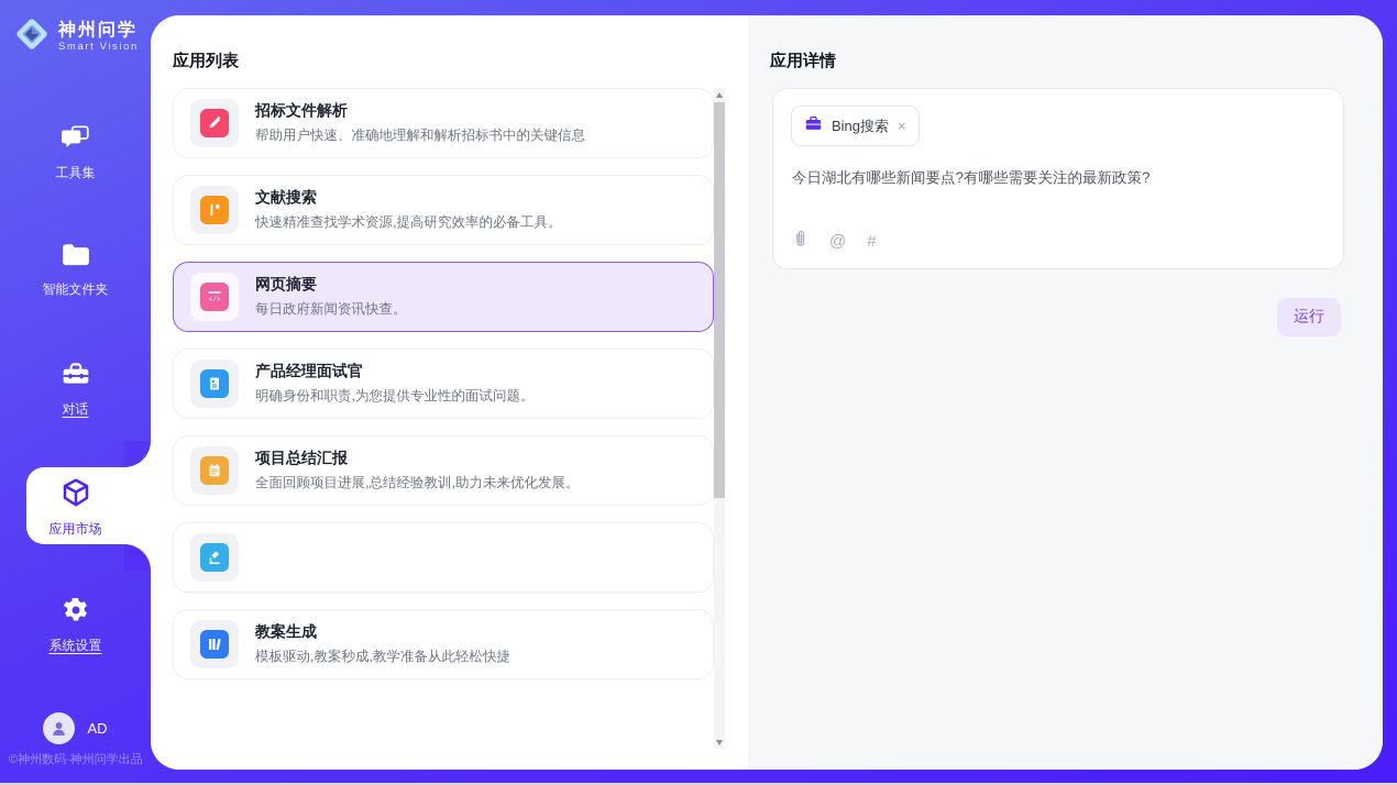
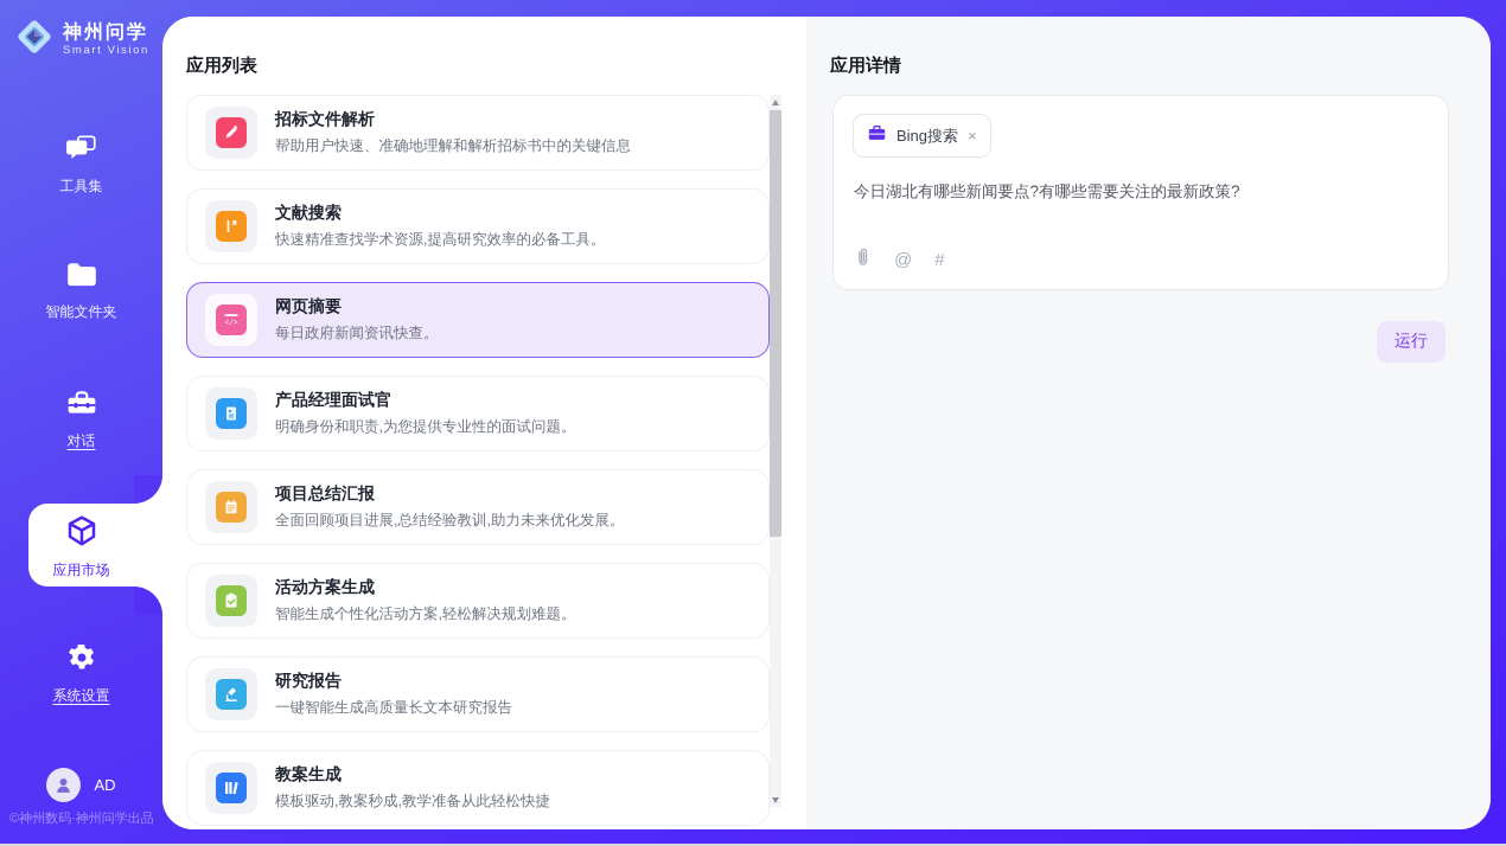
  神州问学
  Smart Vision
  工具集
  智能文件夹
  对话
  应用市场
  系统设置
  AD
  ©神州数码·神州问学出品
  应用列表
  招标文件解析
  帮助用户快速、准确地理解和解析招标书中的关键信息
  文献搜索
  快速精准查找学术资源,提高研究效率的必备工具。
  网页摘要
  每日政府新闻资讯快查。
  产品经理面试官
  明确身份和职责,为您提供专业性的面试问题。
  项目总结汇报
  全面回顾项目进展,总结经验教训,助力未来优化发展。
+ 活动方案生成
+ 智能生成个性化活动方案,轻松解决规划难题。
+ 研究报告
+ 一键智能生成高质量长文本研究报告
  教案生成
  模板驱动,教案秒成,教学准备从此轻松快捷
  应用详情
  Bing搜索
  ×
  今日湖北有哪些新闻要点?有哪些需要关注的最新政策?
  @
  #
  运行
